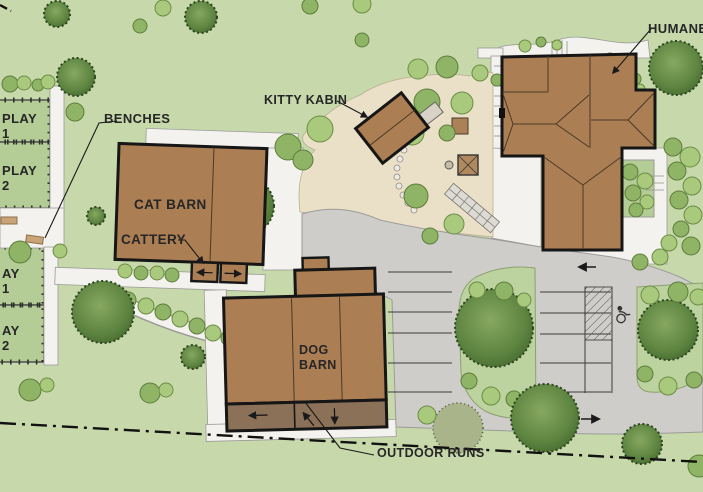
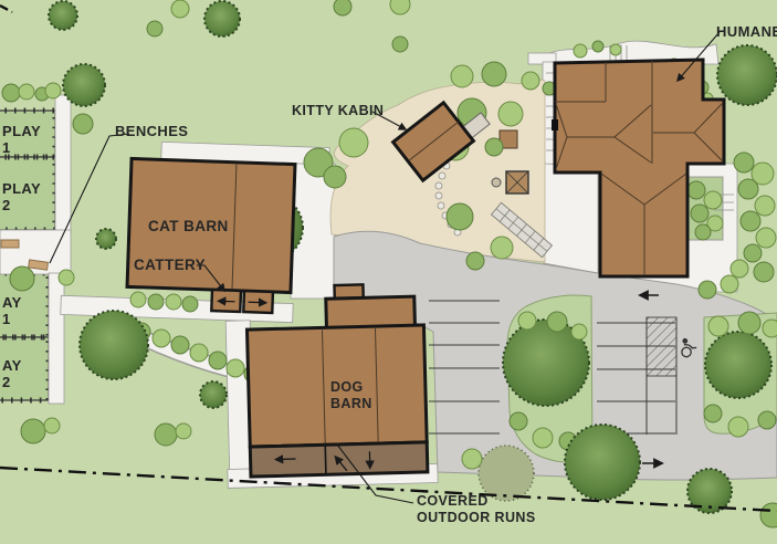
  HUMAN
  KITTY KABIN
  CAT BARN
  CATTERY
  DOG
  BARN
  BENCHES
+ COVERED
  OUTDOOR RUNS
  PLAY
  1
  PLAY
  2
  AY
  1
  AY
  2
